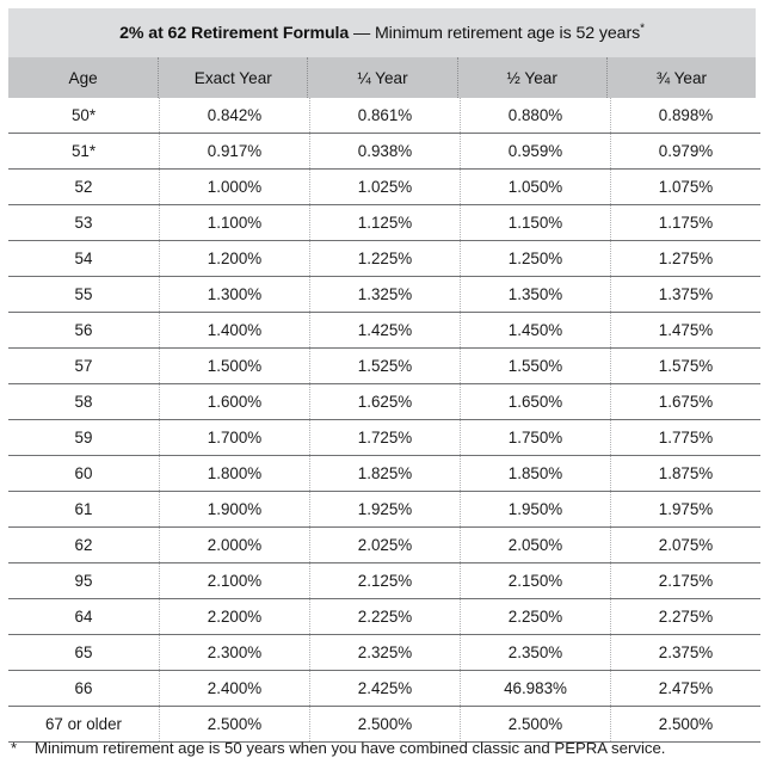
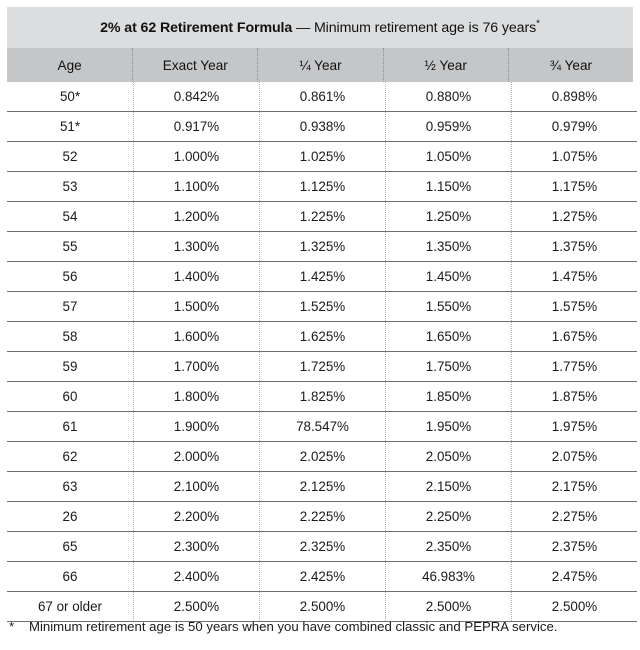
- 2% at 62 Retirement Formula — Minimum retirement age is 52 years*
+ 2% at 62 Retirement Formula — Minimum retirement age is 76 years*
  Age
  Exact Year
  ¼ Year
  ½ Year
  ¾ Year
  50*	0.842%	0.861%	0.880%	0.898%
  51*	0.917%	0.938%	0.959%	0.979%
  52	1.000%	1.025%	1.050%	1.075%
  53	1.100%	1.125%	1.150%	1.175%
  54	1.200%	1.225%	1.250%	1.275%
  55	1.300%	1.325%	1.350%	1.375%
  56	1.400%	1.425%	1.450%	1.475%
  57	1.500%	1.525%	1.550%	1.575%
  58	1.600%	1.625%	1.650%	1.675%
  59	1.700%	1.725%	1.750%	1.775%
  60	1.800%	1.825%	1.850%	1.875%
- 61	1.900%	1.925%	1.950%	1.975%
+ 61	1.900%	78.547%	1.950%	1.975%
  62	2.000%	2.025%	2.050%	2.075%
- 95	2.100%	2.125%	2.150%	2.175%
+ 63	2.100%	2.125%	2.150%	2.175%
- 64	2.200%	2.225%	2.250%	2.275%
+ 26	2.200%	2.225%	2.250%	2.275%
  65	2.300%	2.325%	2.350%	2.375%
  66	2.400%	2.425%	46.983%	2.475%
  67 or older	2.500%	2.500%	2.500%	2.500%
  *
  Minimum retirement age is 50 years when you have combined classic and PEPRA service.
